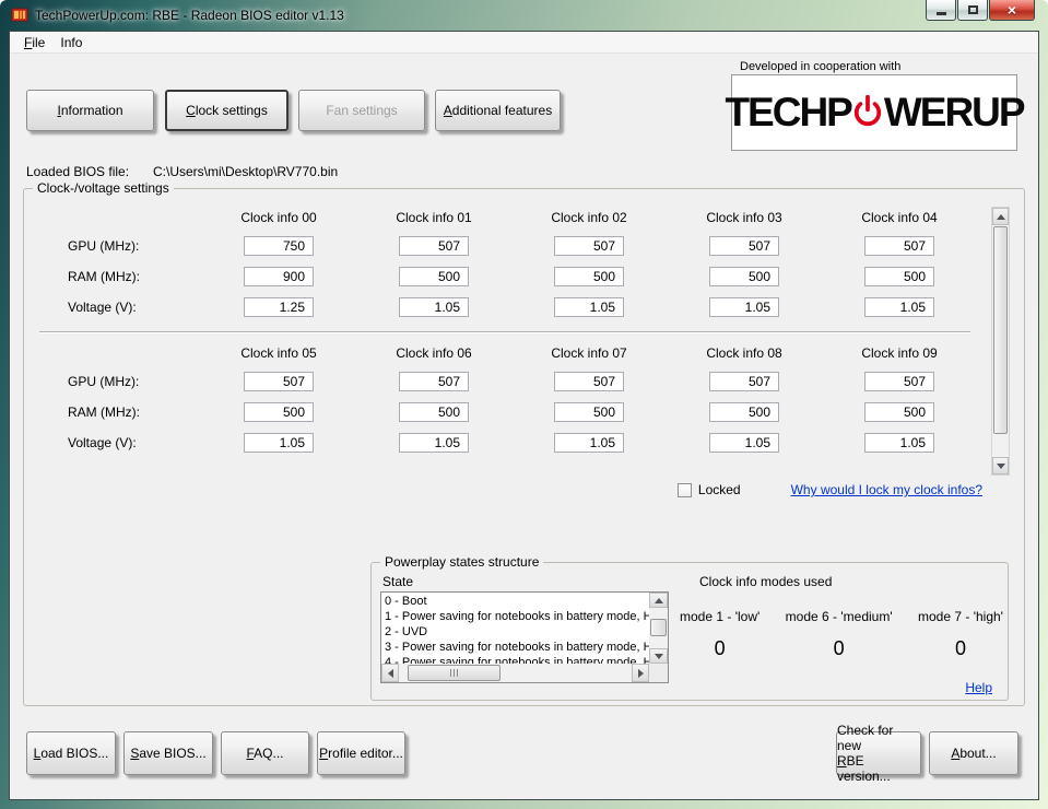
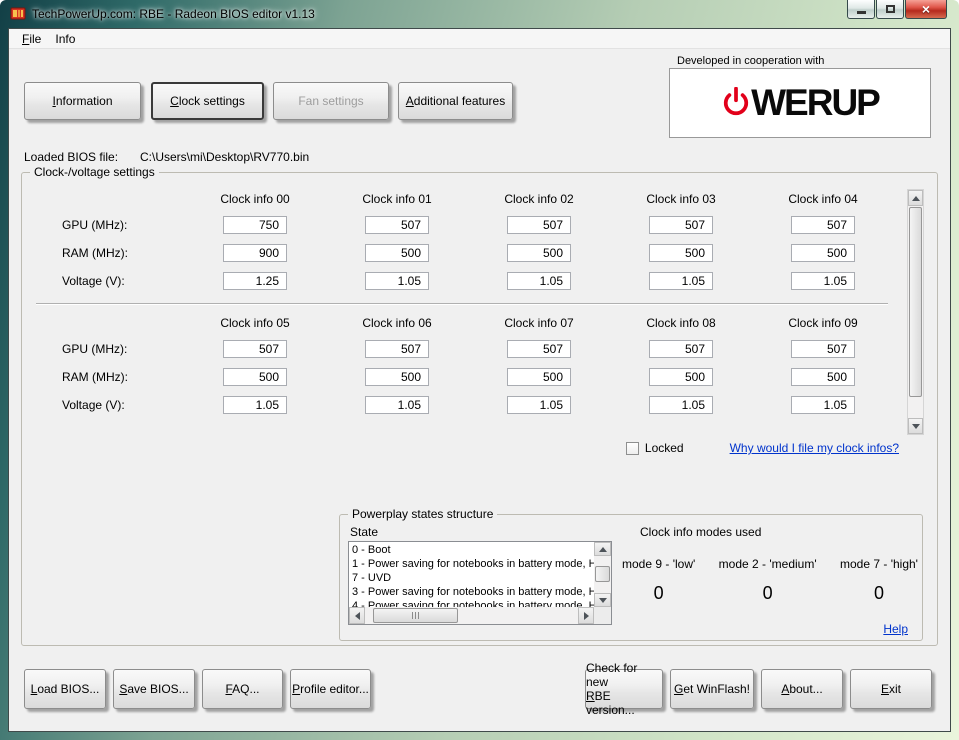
  TechPowerUp.com: RBE - Radeon BIOS editor v1.13
  ×
  File
  Info
  I
  nformation
  C
  lock settings
  Fan settings
  A
  dditional features
  Developed in cooperation with
- TECHP
  WERUP
  Loaded BIOS file:
  C:\Users\mi\Desktop\RV770.bin
  Clock-/voltage settings
  Clock info 00
  Clock info 01
  Clock info 02
  Clock info 03
  Clock info 04
  GPU (MHz):
  750
  507
  507
  507
  507
  RAM (MHz):
  900
  500
  500
  500
  500
  Voltage (V):
  1.25
  1.05
  1.05
  1.05
  1.05
  Clock info 05
  Clock info 06
  Clock info 07
  Clock info 08
  Clock info 09
  GPU (MHz):
  507
  507
  507
  507
  507
  RAM (MHz):
  500
  500
  500
  500
  500
  Voltage (V):
  1.05
  1.05
  1.05
  1.05
  1.05
  Locked
- Why would I lock my clock infos?
+ Why would I file my clock infos?
  Powerplay states structure
  State
  0 - Boot
  1 - Power saving for notebooks in battery mode, H
- 2 - UVD
+ 7 - UVD
  3 - Power saving for notebooks in battery mode, H
  4 - Power saving for notebooks in battery mode, H
  Clock info modes used
- mode 1 - 'low'
+ mode 9 - 'low'
  0
- mode 6 - 'medium'
+ mode 2 - 'medium'
  0
  mode 7 - 'high'
  0
  Help
  Load BIOS...
  Save BIOS...
  FAQ...
  Profile editor...
  Check for new
  RBE version...
+ Get WinFlash!
  About...
+ Exit
